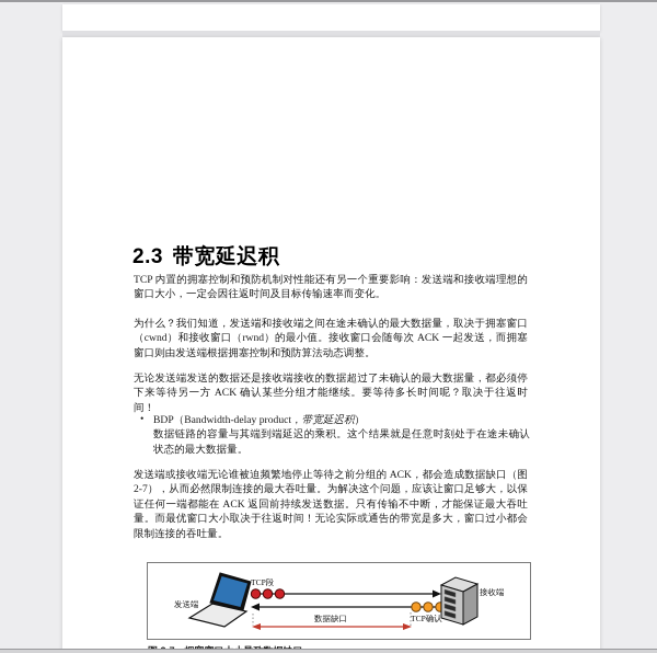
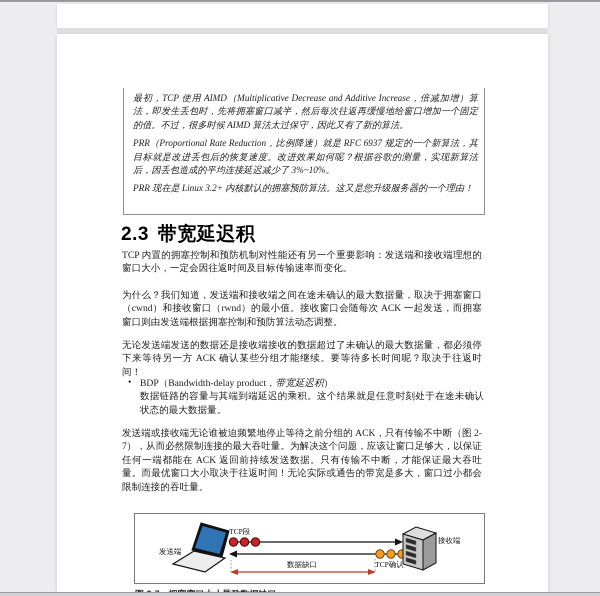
+ 最初，TCP 使用 AIMD（Multiplicative Decrease and Additive Increase，倍减加增）算法，即发生丢包时，先将拥塞窗口减半，然后每次往返再缓慢地给窗口增加一个固定的值。不过，很多时候 AIMD 算法太过保守，因此又有了新的算法。
+ PRR（Proportional Rate Reduction，比例降速）就是 RFC 6937 规定的一个新算法，其目标就是改进丢包后的恢复速度。改进效果如何呢？根据谷歌的测量，实现新算法后，因丢包造成的平均连接延迟减少了 3%~10%。
+ PRR 现在是 Linux 3.2+ 内核默认的拥塞预防算法。这又是您升级服务器的一个理由！
  2.3 带宽延迟积
  TCP 内置的拥塞控制和预防机制对性能还有另一个重要影响：发送端和接收端理想的窗口大小，一定会因往返时间及目标传输速率而变化。
  为什么？我们知道，发送端和接收端之间在途未确认的最大数据量，取决于拥塞窗口（cwnd）和接收窗口（rwnd）的最小值。接收窗口会随每次 ACK 一起发送，而拥塞窗口则由发送端根据拥塞控制和预防算法动态调整。
  无论发送端发送的数据还是接收端接收的数据超过了未确认的最大数据量，都必须停下来等待另一方 ACK 确认某些分组才能继续。要等待多长时间呢？取决于往返时间！
  •
  BDP（Bandwidth-delay product，带宽延迟积）
  数据链路的容量与其端到端延迟的乘积。这个结果就是任意时刻处于在途未确认状态的最大数据量。
- 发送端或接收端无论谁被迫频繁地停止等待之前分组的 ACK，都会造成数据缺口（图 2-7），从而必然限制连接的最大吞吐量。为解决这个问题，应该让窗口足够大，以保证任何一端都能在 ACK 返回前持续发送数据。只有传输不中断，才能保证最大吞吐量。而最优窗口大小取决于往返时间！无论实际或通告的带宽是多大，窗口过小都会限制连接的吞吐量。
+ 发送端或接收端无论谁被迫频繁地停止等待之前分组的 ACK，只有传输不中断（图 2-7），从而必然限制连接的最大吞吐量。为解决这个问题，应该让窗口足够大，以保证任何一端都能在 ACK 返回前持续发送数据。只有传输不中断，才能保证最大吞吐量。而最优窗口大小取决于往返时间！无论实际或通告的带宽是多大，窗口过小都会限制连接的吞吐量。
  发送端
  TCP段
  TCP确认
  数据缺口
  接收端
